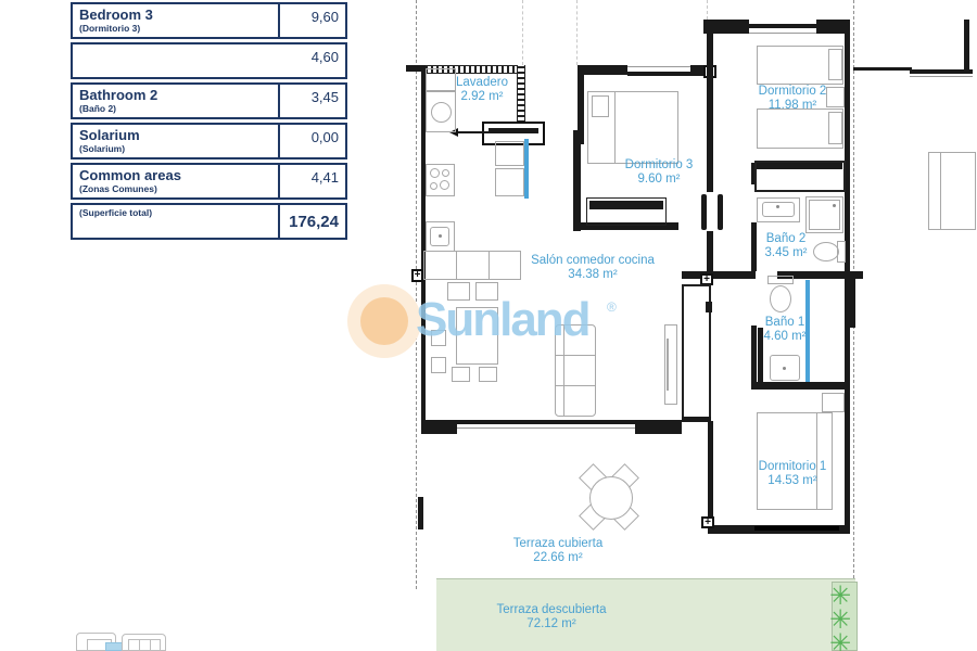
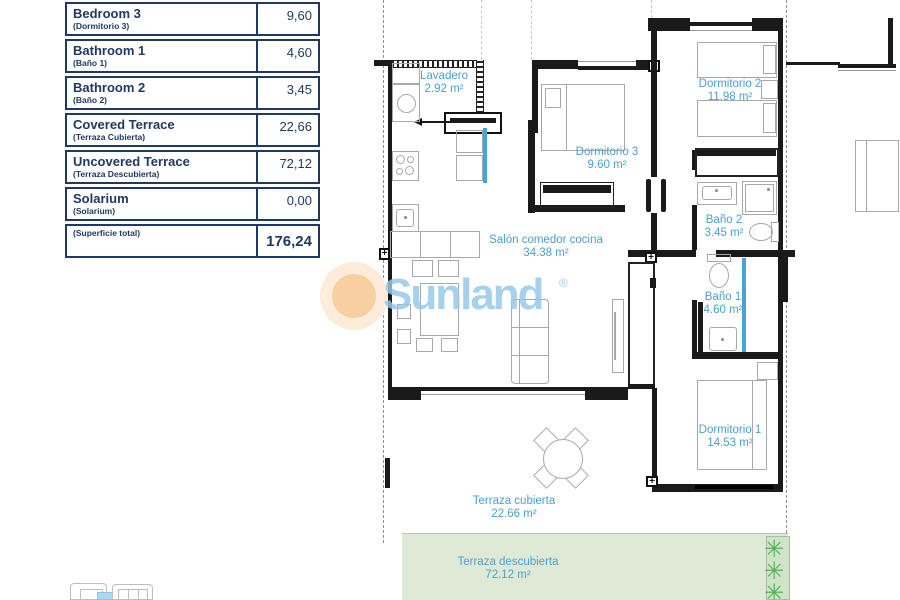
  Bedroom 3
  (Dormitorio 3)
  9,60
+ Bathroom 1
+ (Baño 1)
  4,60
  Bathroom 2
  (Baño 2)
  3,45
+ Covered Terrace
+ (Terraza Cubierta)
+ 22,66
+ Uncovered Terrace
+ (Terraza Descubierta)
+ 72,12
  Solarium
  (Solarium)
  0,00
- Common areas
- (Zonas Comunes)
- 4,41
  (Superficie total)
  176,24
  +
  +
  +
  ✳
  ✳
  ✳
  Lavadero
  2.92 m²
  Dormitorio 3
  9.60 m²
  Dormitorio 2
  11.98 m²
  Baño 2
  3.45 m²
  Salón comedor cocina
  34.38 m²
  Baño 1
  4.60 m²
  Dormitorio 1
  14.53 m²
  Terraza cubierta
  22.66 m²
  Terraza descubierta
  72.12 m²
  Sunland
  ®
